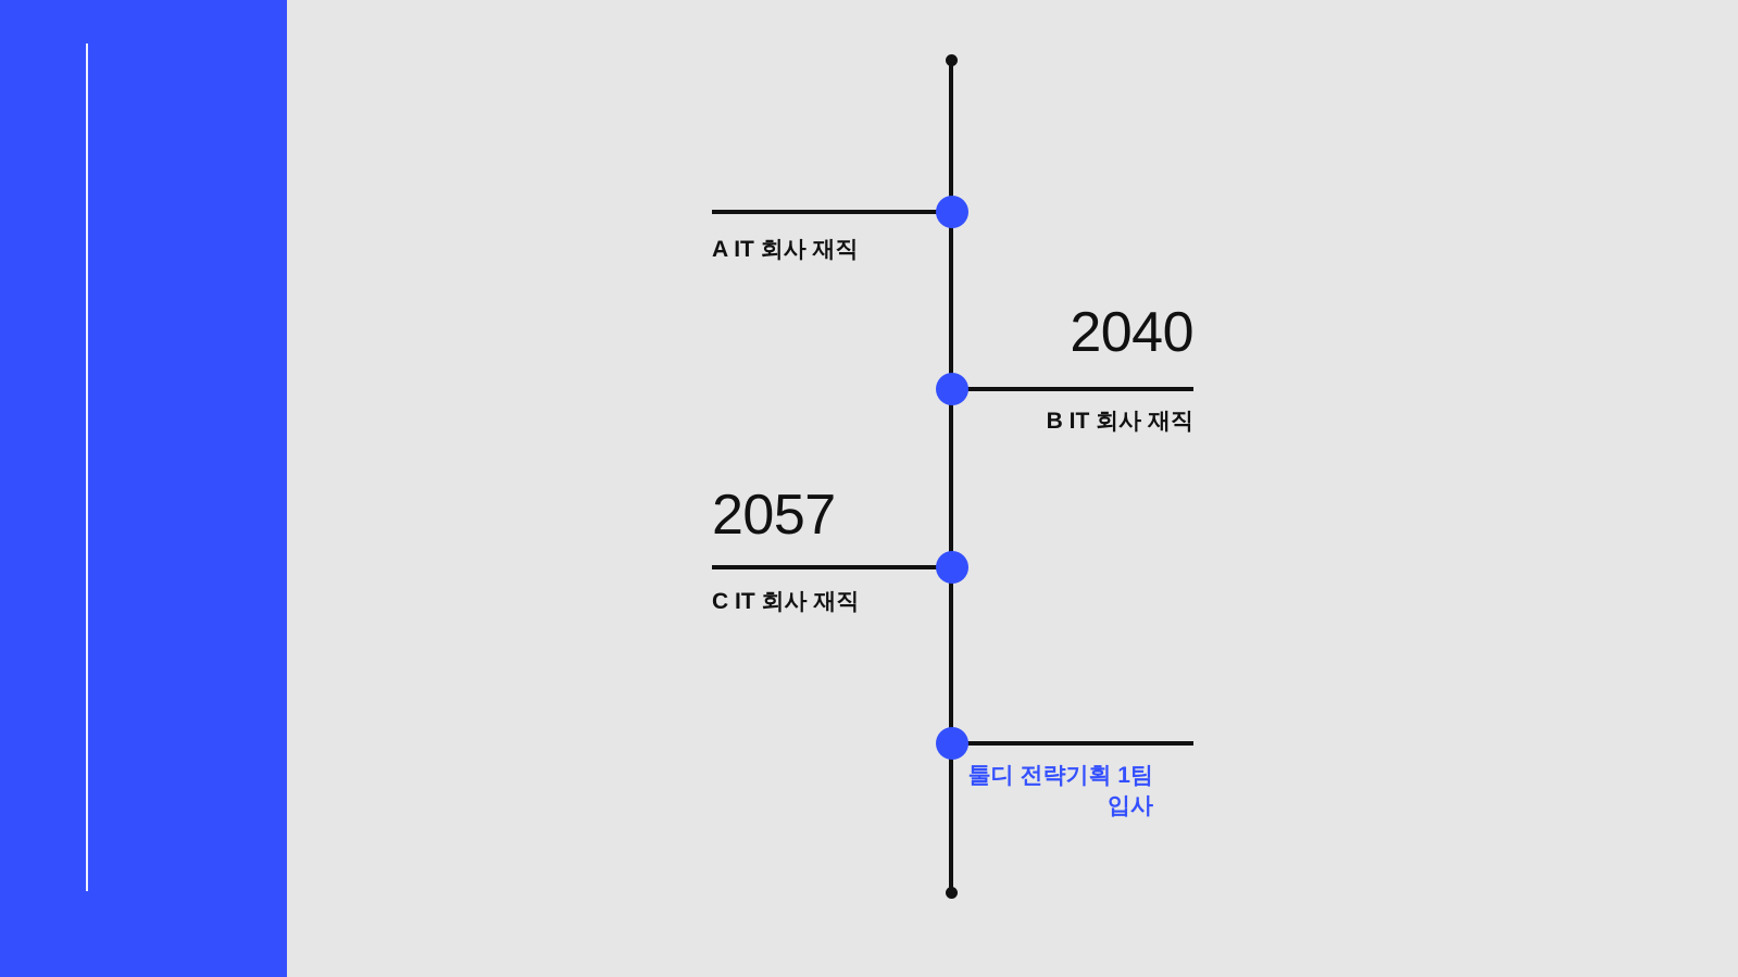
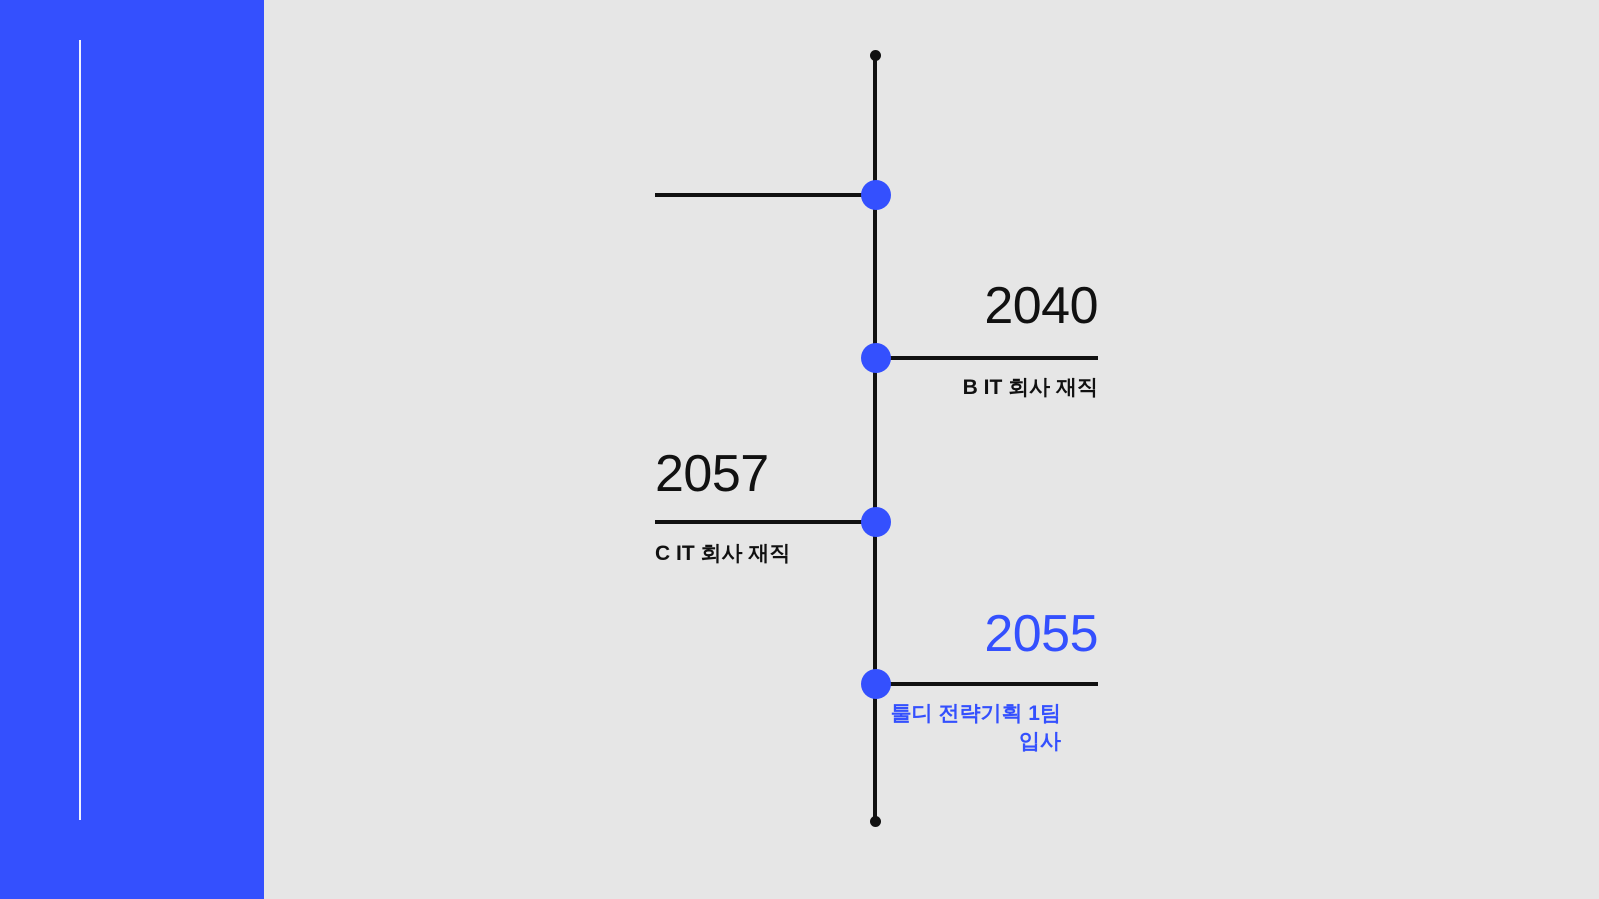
- A IT 회사 재직
  2040
  B IT 회사 재직
  2057
  C IT 회사 재직
+ 2055
  툴디 전략기획 1팀 입사
